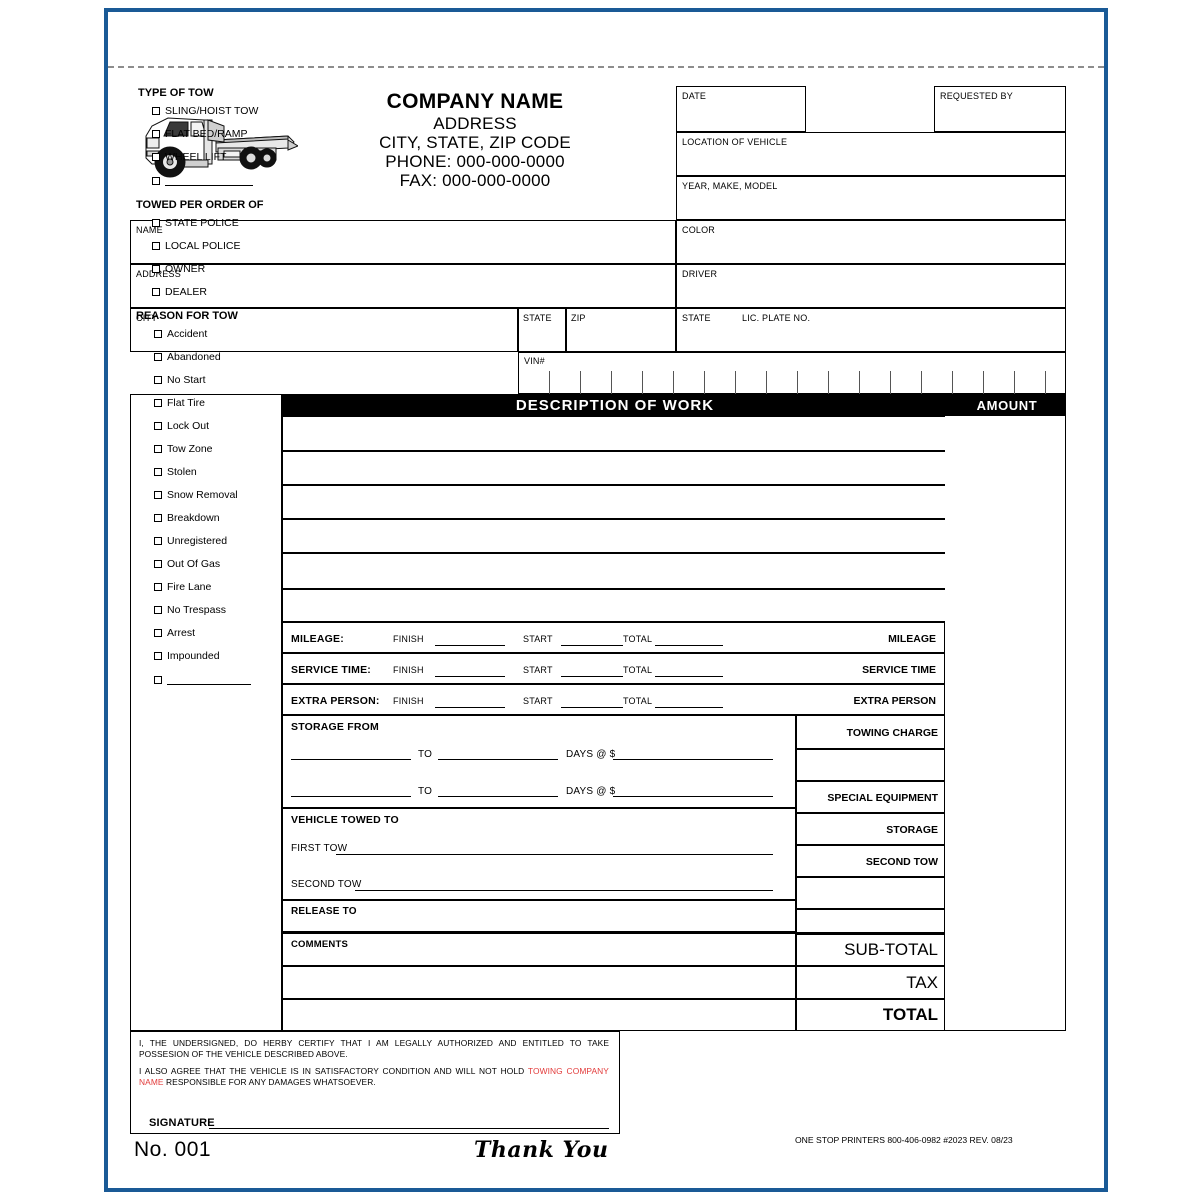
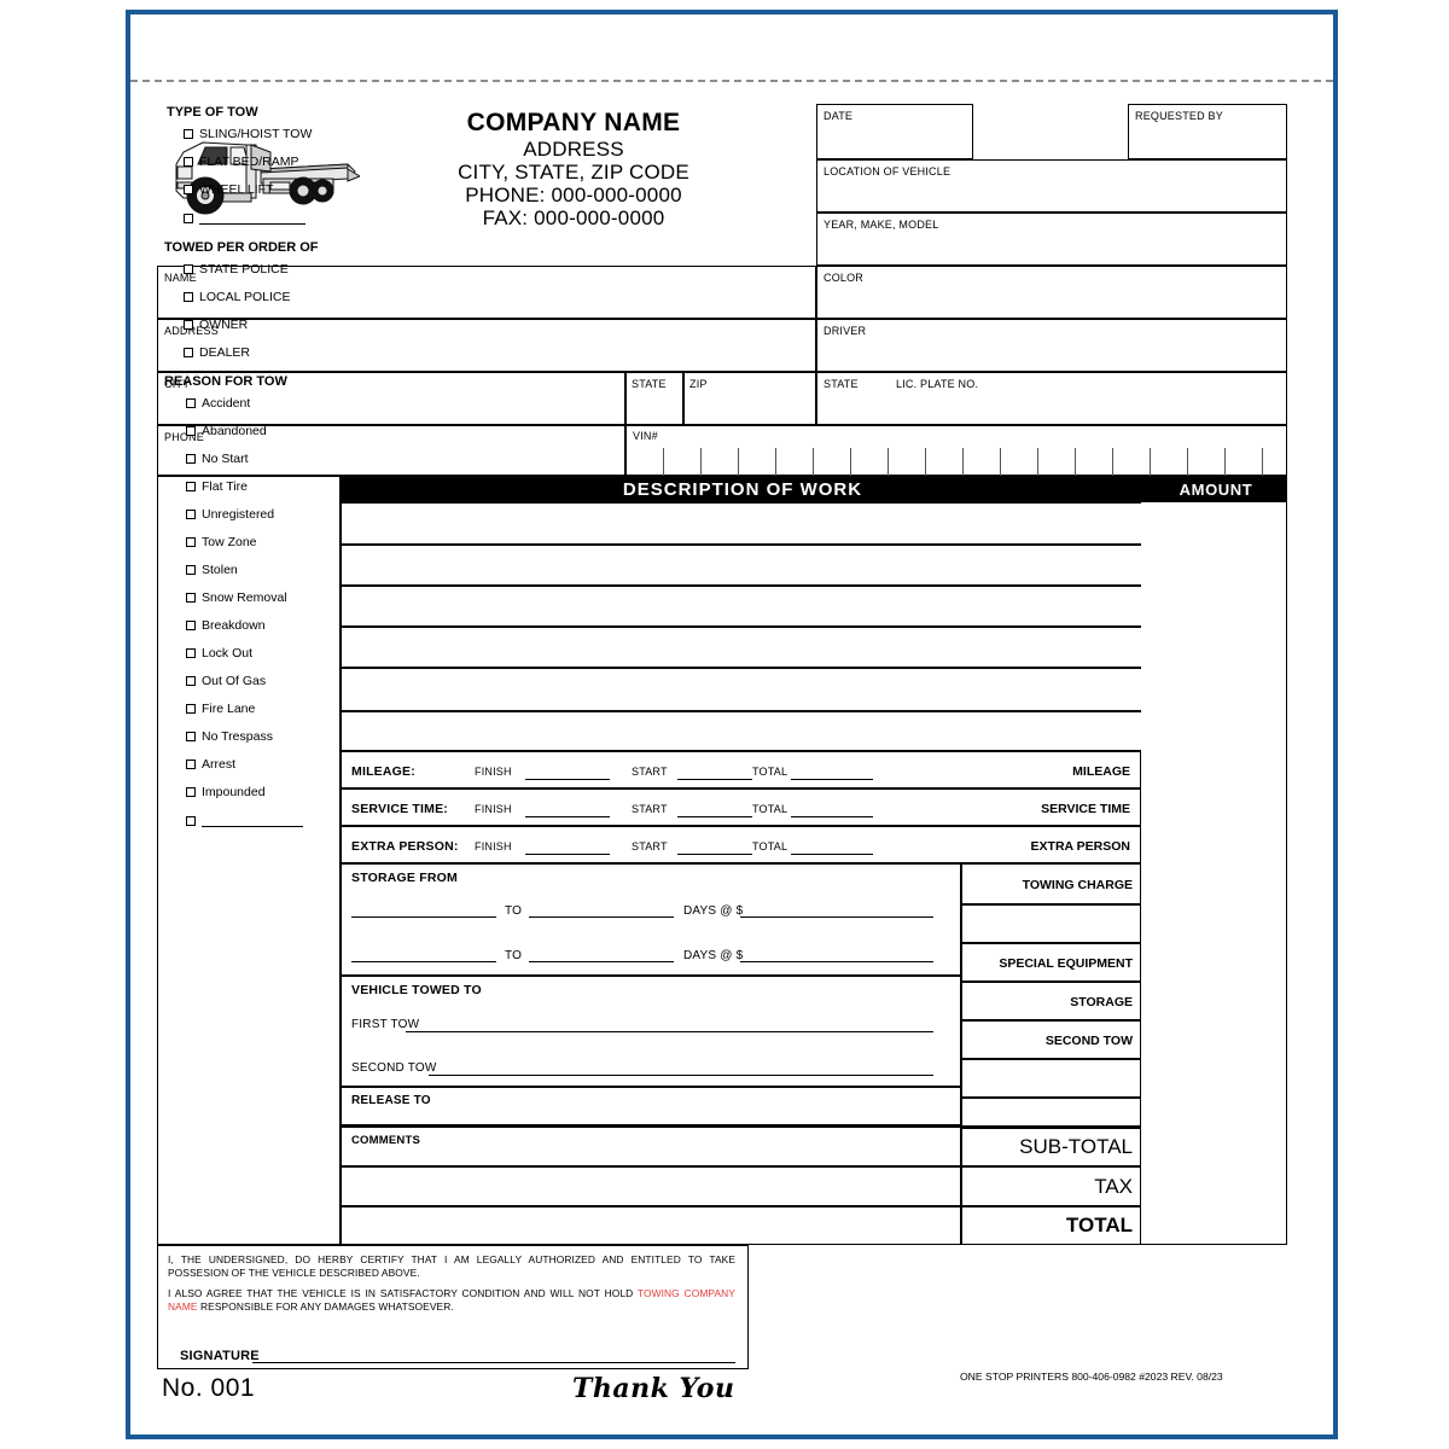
  COMPANY NAME
  ADDRESS
  CITY, STATE, ZIP CODE
  PHONE: 000-000-0000
  FAX: 000-000-0000
  DATE
  REQUESTED BY
  LOCATION OF VEHICLE
  YEAR, MAKE, MODEL
  NAME
  COLOR
  ADDRESS
  DRIVER
  CITY
  STATE
  ZIP
  STATE
  LIC. PLATE NO.
+ PHONE
  VIN#
  DESCRIPTION OF WORK
  AMOUNT
  TYPE OF TOW
  SLING/HOIST TOW
  FLAT BED/RAMP
  WHEEL LIFT
  TOWED PER ORDER OF
  STATE POLICE
  LOCAL POLICE
  OWNER
  DEALER
  REASON FOR TOW
  Accident
  Abandoned
  No Start
  Flat Tire
- Lock Out
+ Unregistered
  Tow Zone
  Stolen
  Snow Removal
  Breakdown
- Unregistered
+ Lock Out
  Out Of Gas
  Fire Lane
  No Trespass
  Arrest
  Impounded
  MILEAGE:
  FINISH
  START
  TOTAL
  MILEAGE
  SERVICE TIME:
  FINISH
  START
  TOTAL
  SERVICE TIME
  EXTRA PERSON:
  FINISH
  START
  TOTAL
  EXTRA PERSON
  STORAGE FROM
  TO
  DAYS @ $
  TO
  DAYS @ $
  VEHICLE TOWED TO
  FIRST TOW
  SECOND TOW
  RELEASE TO
  COMMENTS
  TOWING CHARGE
  SPECIAL EQUIPMENT
  STORAGE
  SECOND TOW
  SUB-TOTAL
  TAX
  TOTAL
  I, THE UNDERSIGNED, DO HERBY CERTIFY THAT I AM LEGALLY AUTHORIZED AND ENTITLED TO TAKE POSSESION OF THE VEHICLE DESCRIBED ABOVE.
  I ALSO AGREE THAT THE VEHICLE IS IN SATISFACTORY CONDITION AND WILL NOT HOLD TOWING COMPANY NAME RESPONSIBLE FOR ANY DAMAGES WHATSOEVER.
  SIGNATURE
  No. 001
  Thank You
  ONE STOP PRINTERS 800-406-0982 #2023 REV. 08/23
